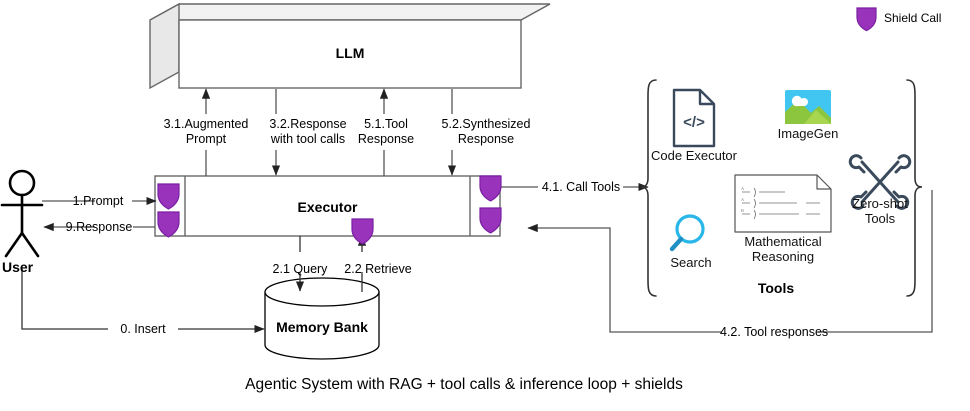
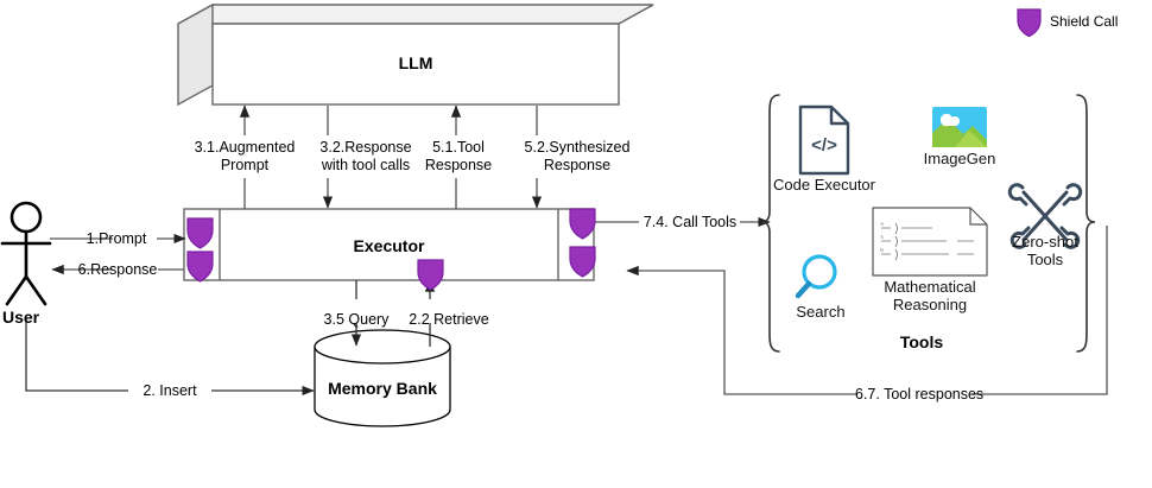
  </>
  LLM
  Executor
  Memory Bank
  User
  Tools
  1.Prompt
- 9.Response
+ 6.Response
- 2.1 Query
+ 3.5 Query
  2.2 Retrieve
  3.1.Augmented
  Prompt
  3.2.Response
  with tool calls
  5.1.Tool
  Response
  5.2.Synthesized
  Response
- 4.1. Call Tools
+ 7.4. Call Tools
- 4.2. Tool responses
+ 6.7. Tool responses
- 0. Insert
+ 2. Insert
  Code Executor
  ImageGen
  Search
  Mathematical
  Reasoning
  Zero-shot
  Tools
  Shield Call
- Agentic System with RAG + tool calls & inference loop + shields
